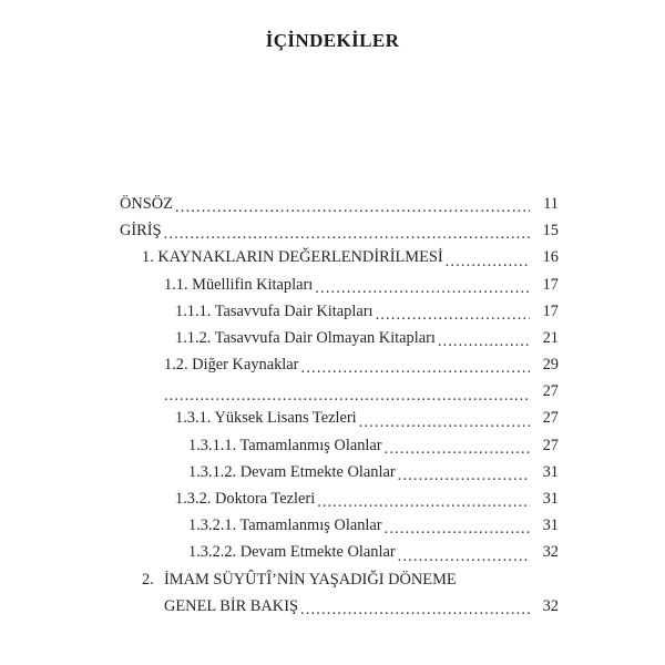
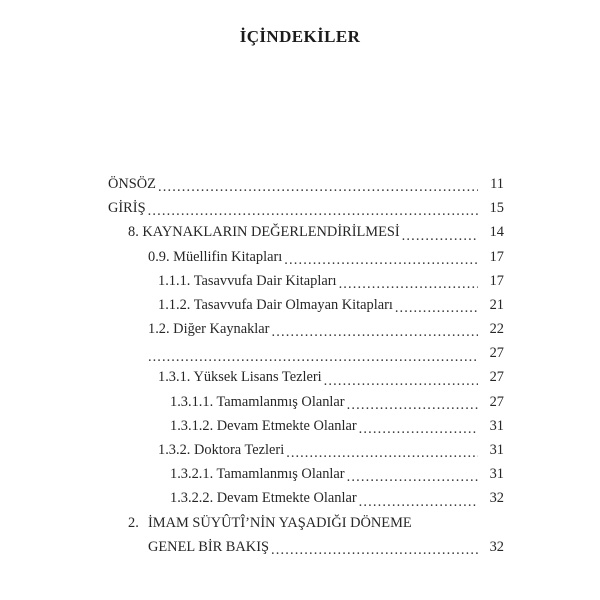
  İÇİNDEKİLER
  ÖNSÖZ
  11
  GİRİŞ
  15
- 1. KAYNAKLARIN DEĞERLENDİRİLMESİ
+ 8. KAYNAKLARIN DEĞERLENDİRİLMESİ
- 16
+ 14
- 1.1. Müellifin Kitapları
+ 0.9. Müellifin Kitapları
  17
  1.1.1. Tasavvufa Dair Kitapları
  17
  1.1.2. Tasavvufa Dair Olmayan Kitapları
  21
  1.2. Diğer Kaynaklar
- 29
+ 22
  27
  1.3.1. Yüksek Lisans Tezleri
  27
  1.3.1.1. Tamamlanmış Olanlar
  27
  1.3.1.2. Devam Etmekte Olanlar
  31
  1.3.2. Doktora Tezleri
  31
  1.3.2.1. Tamamlanmış Olanlar
  31
  1.3.2.2. Devam Etmekte Olanlar
  32
  2.
  İMAM SÜYÛTÎ’NİN YAŞADIĞI DÖNEME
  GENEL BİR BAKIŞ
  32
